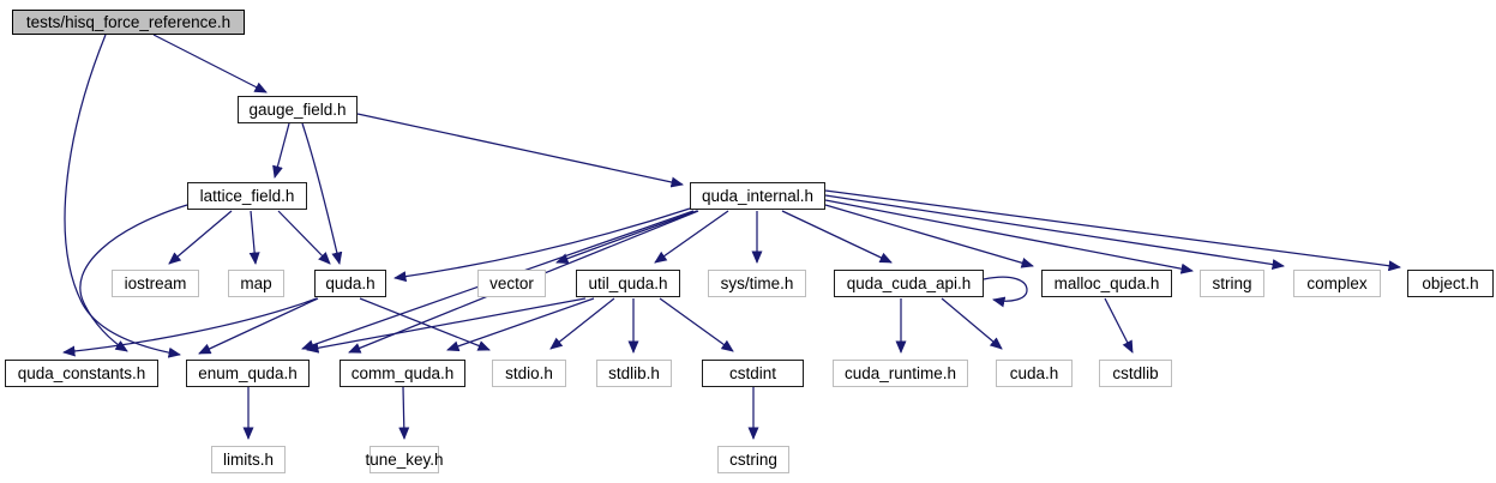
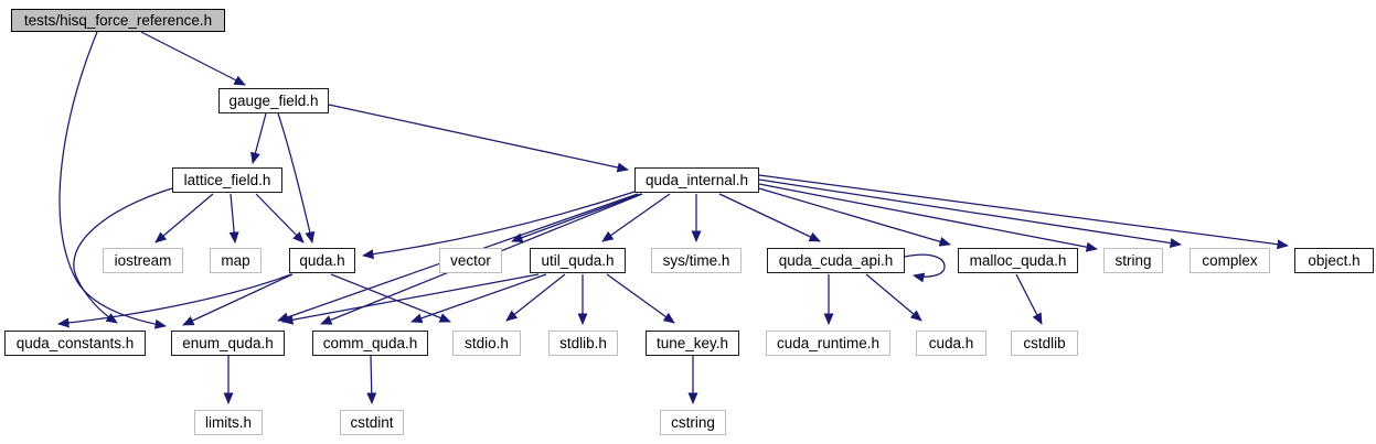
  tests/hisq_force_reference.h
  gauge_field.h
  lattice_field.h
  quda_internal.h
  iostream
  map
  quda.h
  vector
  util_quda.h
  sys/time.h
  quda_cuda_api.h
  malloc_quda.h
  string
  complex
  object.h
  quda_constants.h
  enum_quda.h
  comm_quda.h
  stdio.h
  stdlib.h
- cstdint
+ tune_key.h
  cuda_runtime.h
  cuda.h
  cstdlib
  limits.h
- tune_key.h
+ cstdint
  cstring
